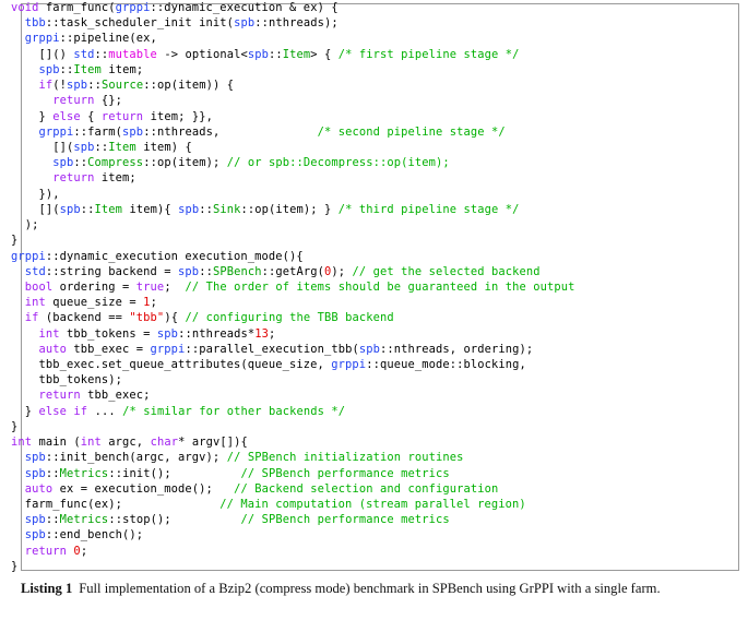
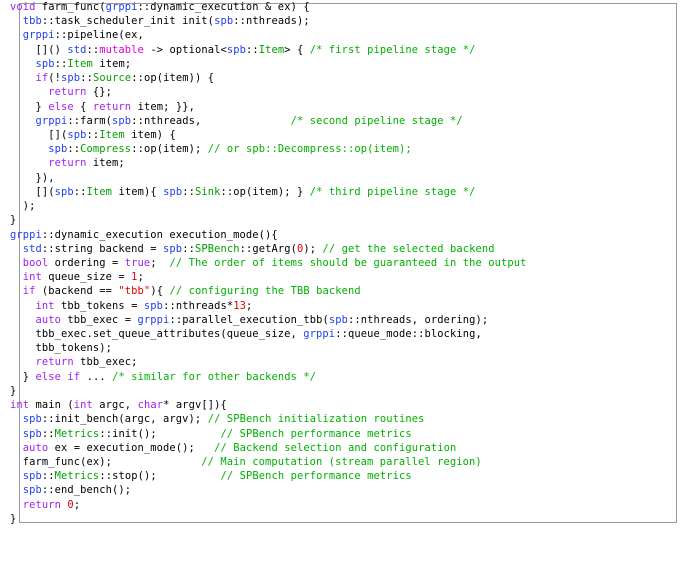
  	void farm_func(grppi::dynamic_execution & ex) {
  	tbb::task_scheduler_init init(spb::nthreads);
  	grppi::pipeline(ex,
  	[]() std::mutable -> optional<spb::Item> { /* first pipeline stage */
  	spb::Item item;
  	if(!spb::Source::op(item)) {
  	return {};
  	} else { return item; }},
  	grppi::farm(spb::nthreads, /* second pipeline stage */
  	[](spb::Item item) {
  	spb::Compress::op(item); // or spb::Decompress::op(item);
  	return item;
  	}),
  	[](spb::Item item){ spb::Sink::op(item); } /* third pipeline stage */
  	);
  	}
  	grppi::dynamic_execution execution_mode(){
  	std::string backend = spb::SPBench::getArg(0); // get the selected backend
  	bool ordering = true; // The order of items should be guaranteed in the output
  	int queue_size = 1;
  	if (backend == "tbb"){ // configuring the TBB backend
  	int tbb_tokens = spb::nthreads*13;
  	auto tbb_exec = grppi::parallel_execution_tbb(spb::nthreads, ordering);
  	tbb_exec.set_queue_attributes(queue_size, grppi::queue_mode::blocking,
  	tbb_tokens);
  	return tbb_exec;
  	} else if ... /* similar for other backends */
  	}
  	int main (int argc, char* argv[]){
  	spb::init_bench(argc, argv); // SPBench initialization routines
  	spb::Metrics::init(); // SPBench performance metrics
  	auto ex = execution_mode(); // Backend selection and configuration
  	farm_func(ex); // Main computation (stream parallel region)
  	spb::Metrics::stop(); // SPBench performance metrics
  	spb::end_bench();
  	return 0;
  	}
- Listing 1 Full implementation of a Bzip2 (compress mode) benchmark in SPBench using GrPPI with a single farm.
